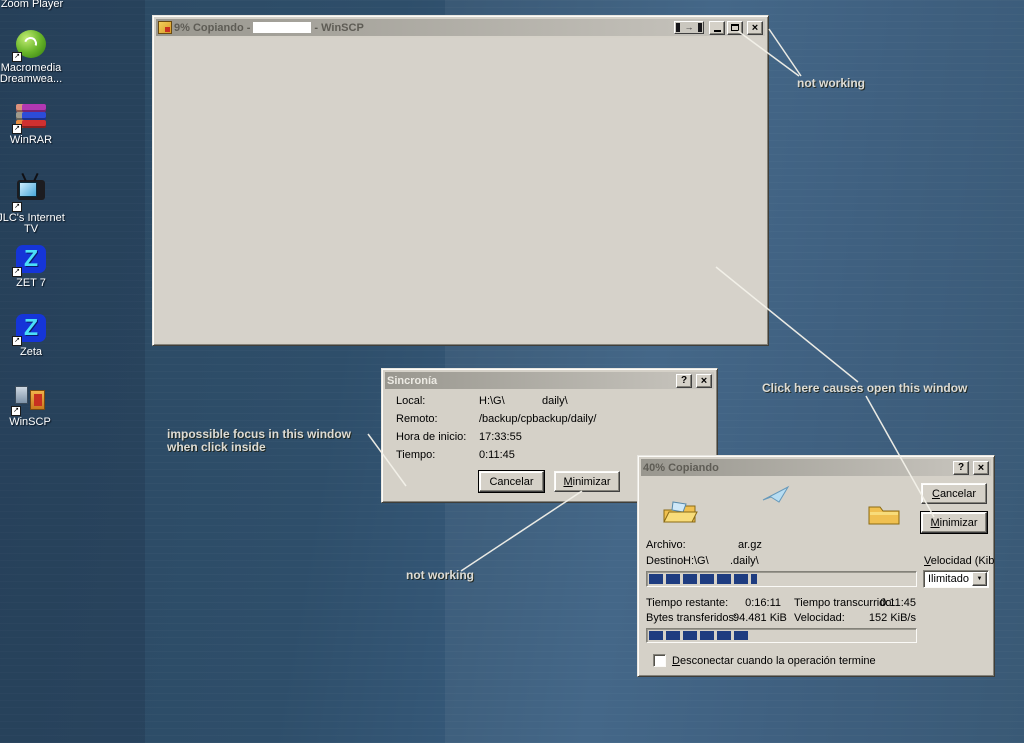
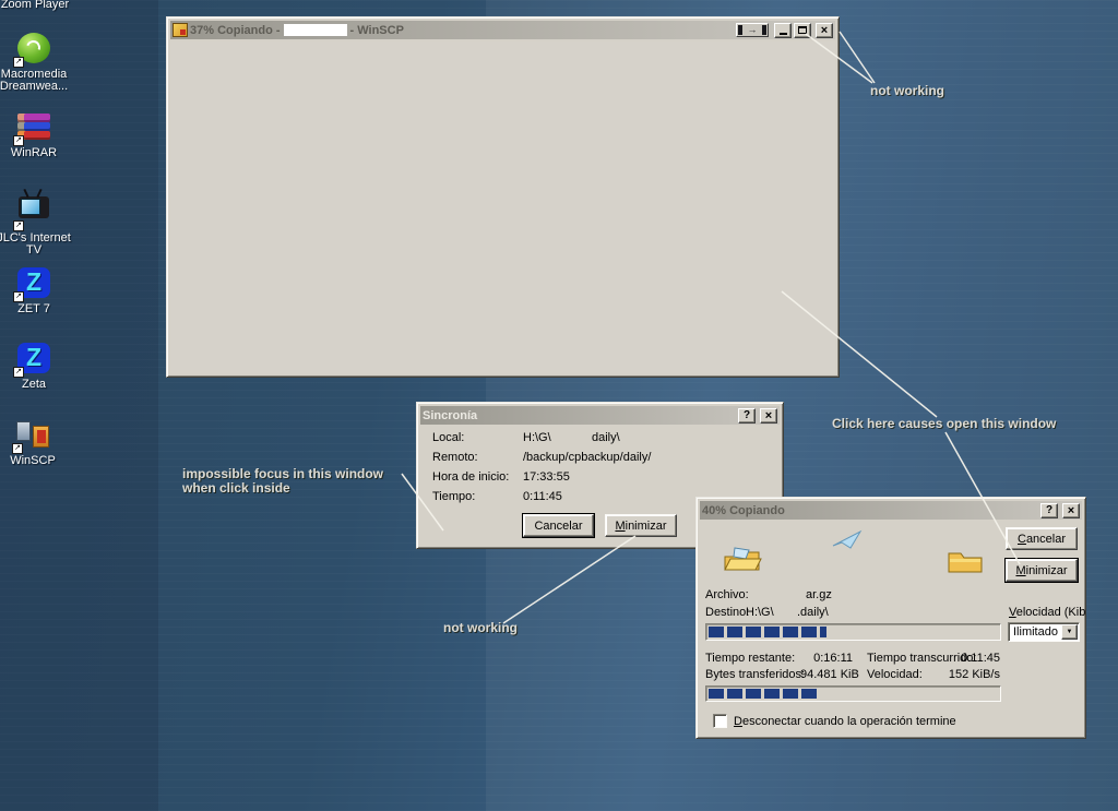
  Zoom Player
  Macromedia Dreamwea...
  WinRAR
  LC's Internet TV
  Z
  ZET 7
  Z
  Zeta
  WinSCP
- 9% Copiando - - WinSCP
+ 37% Copiando - - WinSCP
  →
  ×
  Sincronía
  ?
  ×
  Local:
  H:\G\
  daily\
  Remoto:
  /backup/cpbackup/daily/
  Hora de inicio:
  17:33:55
  Tiempo:
  0:11:45
  Cancelar
  Minimizar
  40% Copiando
  ?
  ×
  Cancelar
  Minimizar
  Archivo:
  ar.gz
  Destino:
  H:\G\
  .daily\
  Velocidad (Kib
  Ilimitado
  Tiempo restante:
  0:16:11
  Tiempo transcurrido:
  0:11:45
  Bytes transferidos:
  94.481 Ki
  Velocidad:
  152 KiB/s
  Desconectar cuando la operación termine
  not working
  Click here causes open this window
  impossible focus in this window when click inside
  not working
